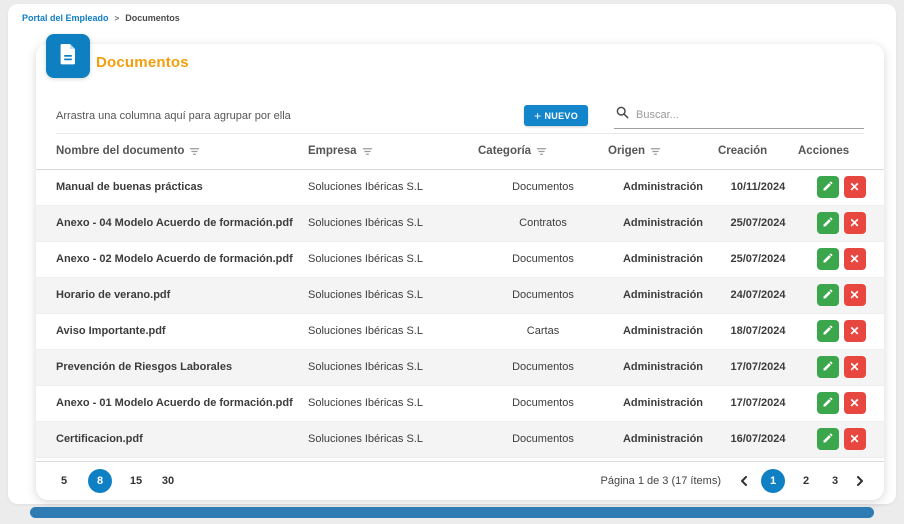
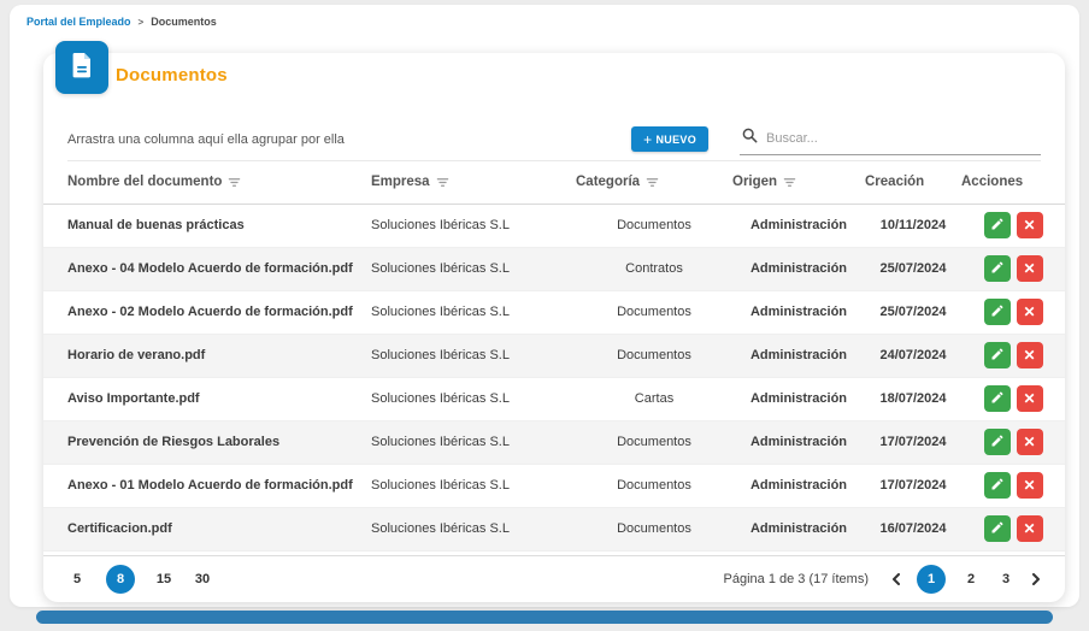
  Portal del Empleado
  >
  Documentos
  Documentos
- Arrastra una columna aquí para agrupar por ella
+ Arrastra una columna aquí ella agrupar por ella
  +
  NUEVO
  Buscar...
  Nombre del documento	Empresa	Categoría	Origen	Creación	Acciones
  Manual de buenas prácticas	Soluciones Ibéricas S.L	Documentos	Administración	10/11/2024	✕
  Anexo - 04 Modelo Acuerdo de formación.pdf	Soluciones Ibéricas S.L	Contratos	Administración	25/07/2024	✕
  Anexo - 02 Modelo Acuerdo de formación.pdf	Soluciones Ibéricas S.L	Documentos	Administración	25/07/2024	✕
  Horario de verano.pdf	Soluciones Ibéricas S.L	Documentos	Administración	24/07/2024	✕
  Aviso Importante.pdf	Soluciones Ibéricas S.L	Cartas	Administración	18/07/2024	✕
  Prevención de Riesgos Laborales	Soluciones Ibéricas S.L	Documentos	Administración	17/07/2024	✕
  Anexo - 01 Modelo Acuerdo de formación.pdf	Soluciones Ibéricas S.L	Documentos	Administración	17/07/2024	✕
  Certificacion.pdf	Soluciones Ibéricas S.L	Documentos	Administración	16/07/2024	✕
  5
  8
  15
  30
  Página 1 de 3 (17 ítems)
  1
  2
  3
